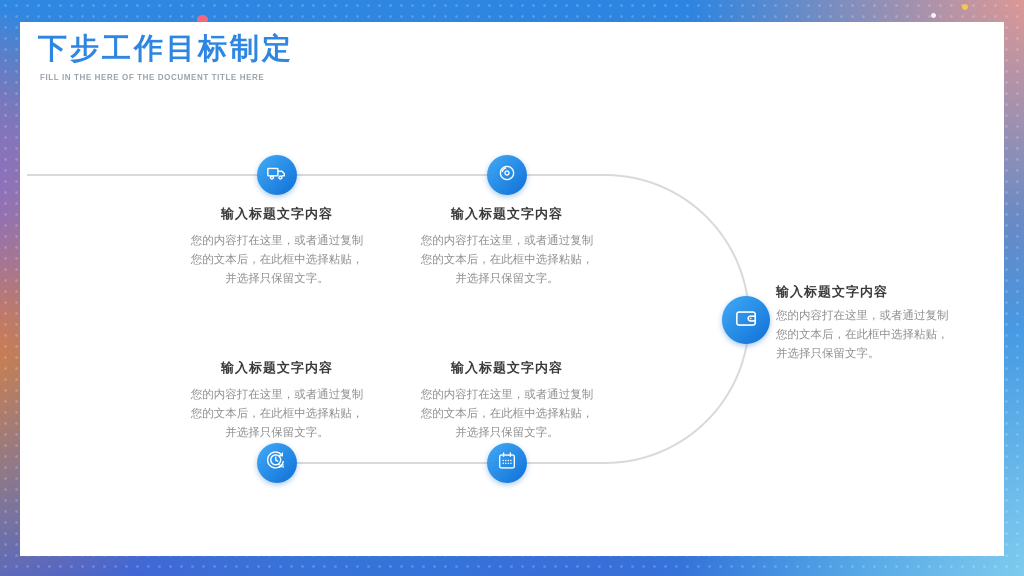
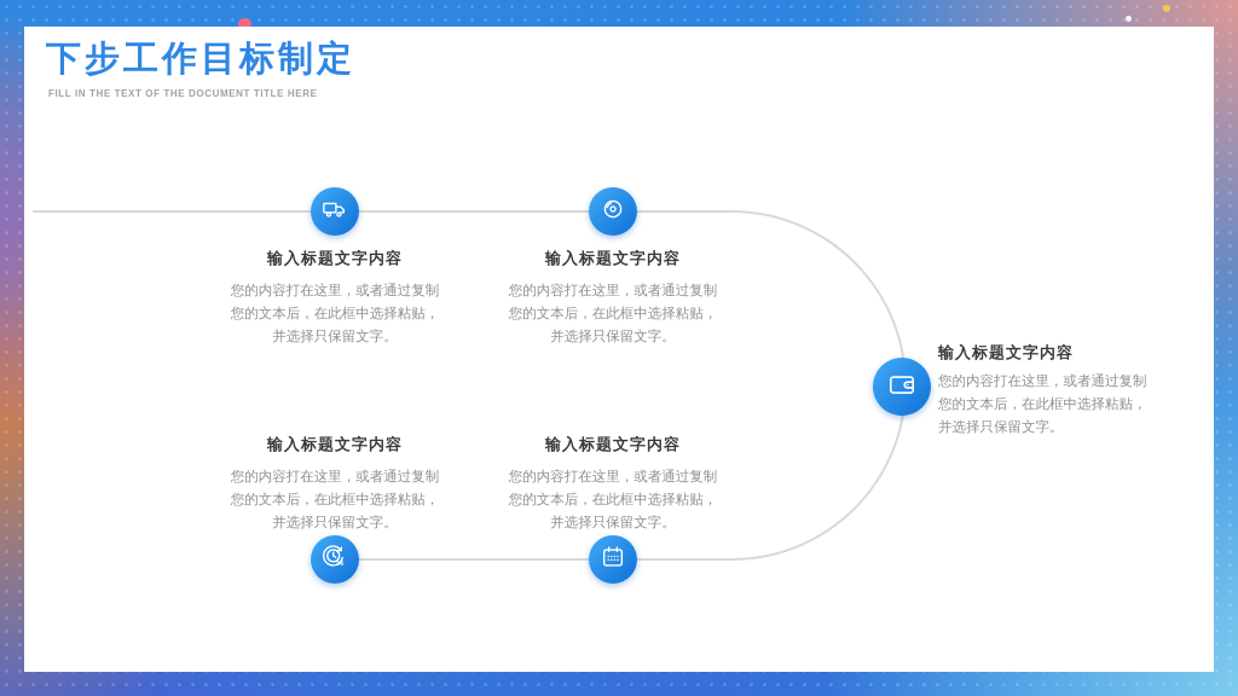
  下步工作目标制定
- FILL IN THE HERE OF THE DOCUMENT TITLE HERE
+ FILL IN THE TEXT OF THE DOCUMENT TITLE HERE
  输入标题文字内容
  您的内容打在这里，或者通过复制
  您的文本后，在此框中选择粘贴，
  并选择只保留文字。
  输入标题文字内容
  您的内容打在这里，或者通过复制
  您的文本后，在此框中选择粘贴，
  并选择只保留文字。
  输入标题文字内容
  您的内容打在这里，或者通过复制
  您的文本后，在此框中选择粘贴，
  并选择只保留文字。
  输入标题文字内容
  您的内容打在这里，或者通过复制
  您的文本后，在此框中选择粘贴，
  并选择只保留文字。
  输入标题文字内容
  您的内容打在这里，或者通过复制
  您的文本后，在此框中选择粘贴，
  并选择只保留文字。
